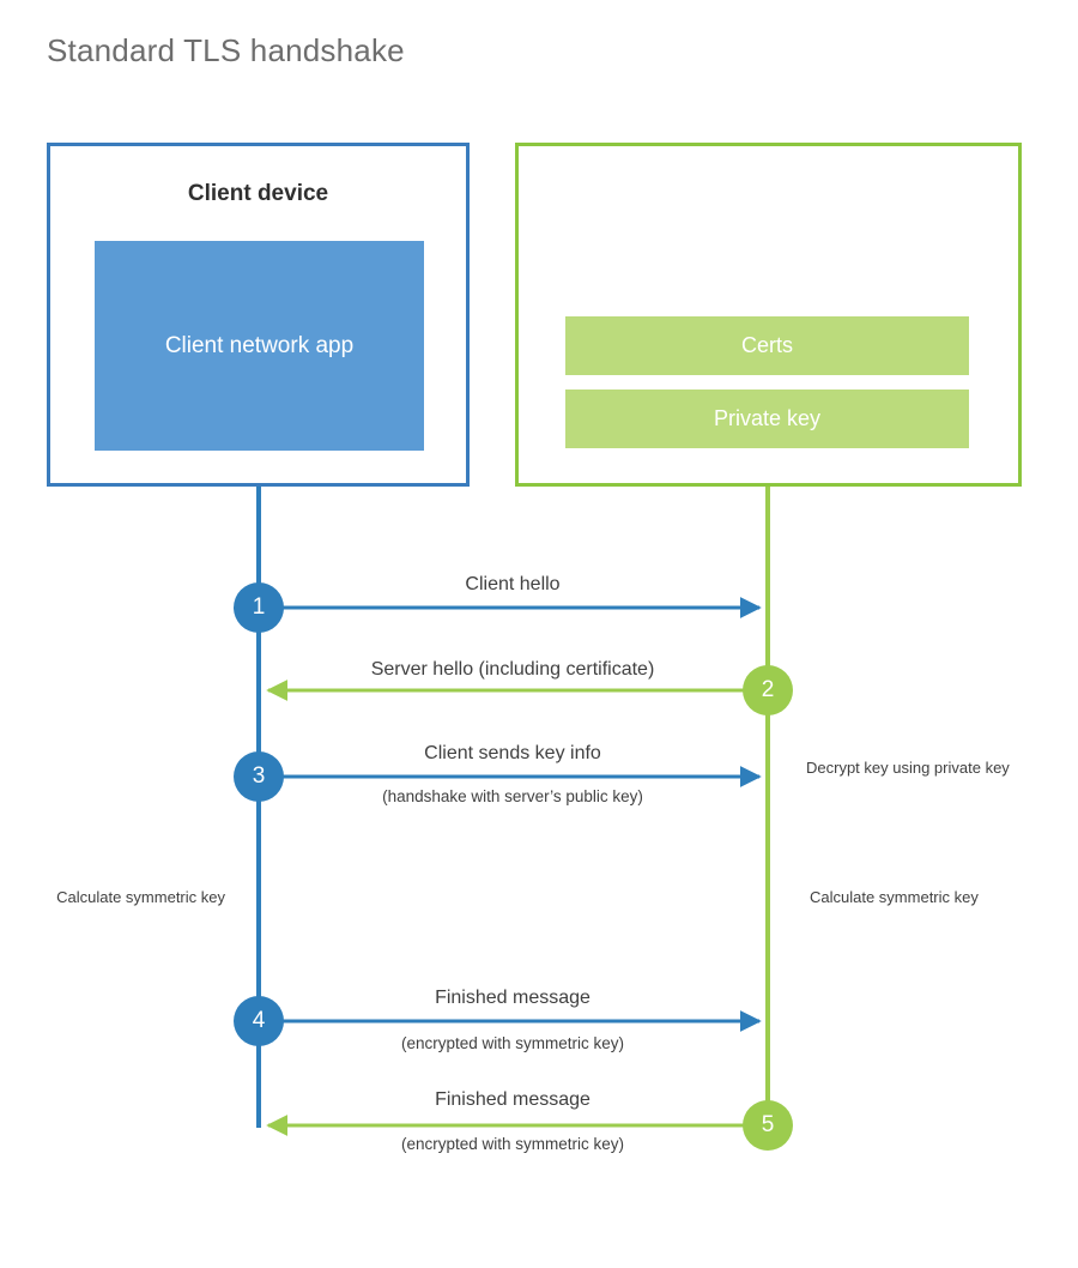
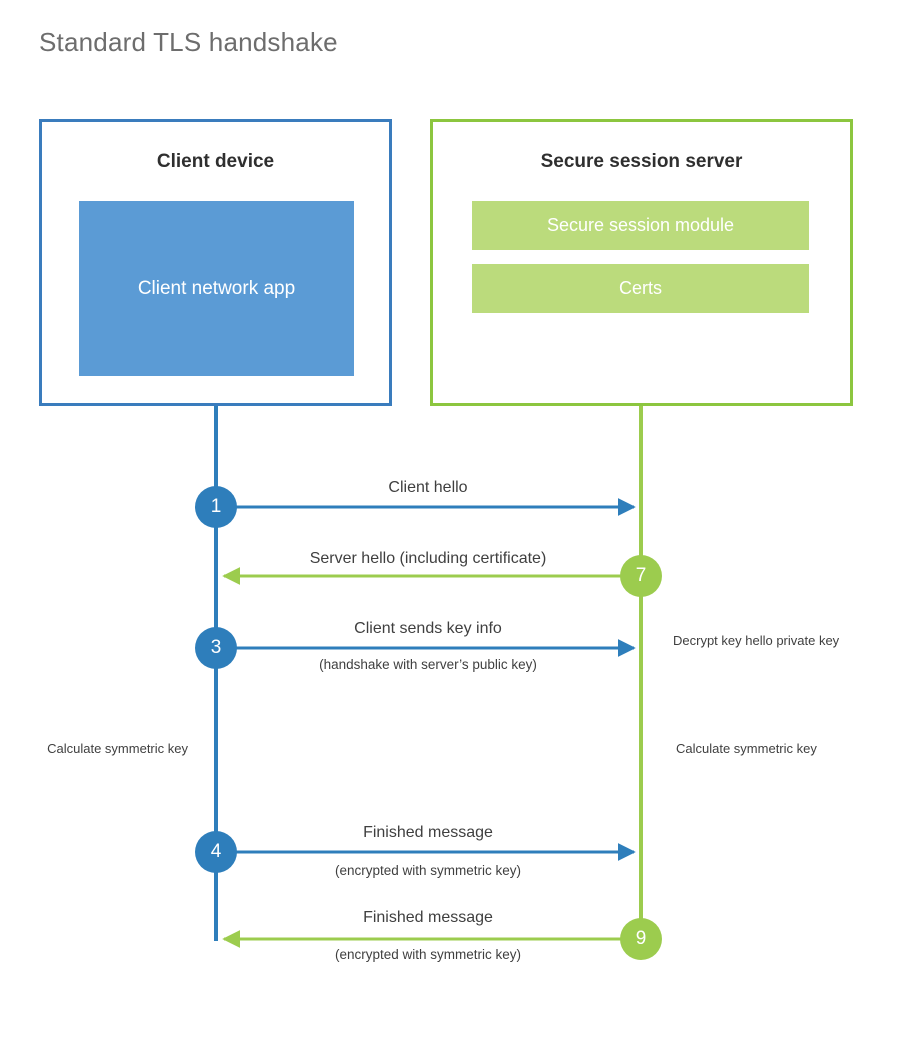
  Standard TLS handshake
  Client device
  Client network app
+ Secure session server
+ Secure session module
  Certs
- Private key
  1
- 2
+ 7
  3
  4
- 5
+ 9
  Client hello
  Server hello (including certificate)
  Client sends key info
  (handshake with server’s public key)
  Finished message
  (encrypted with symmetric key)
  Finished message
  (encrypted with symmetric key)
- Decrypt key using private key
+ Decrypt key hello private key
  Calculate symmetric key
  Calculate symmetric key
